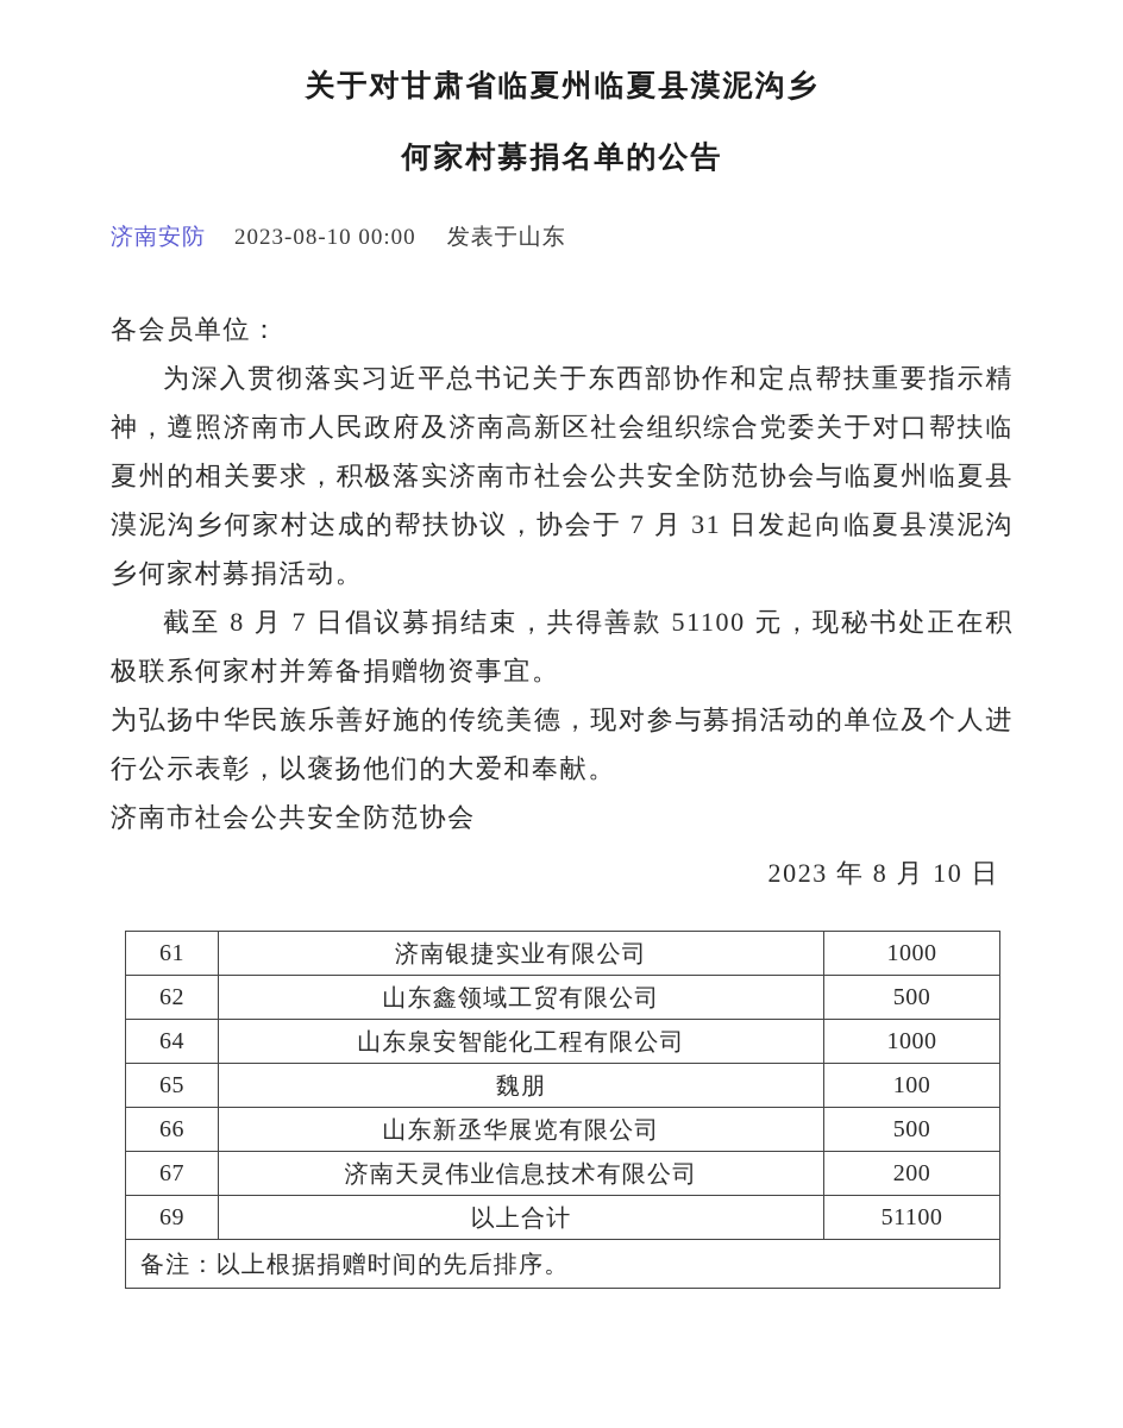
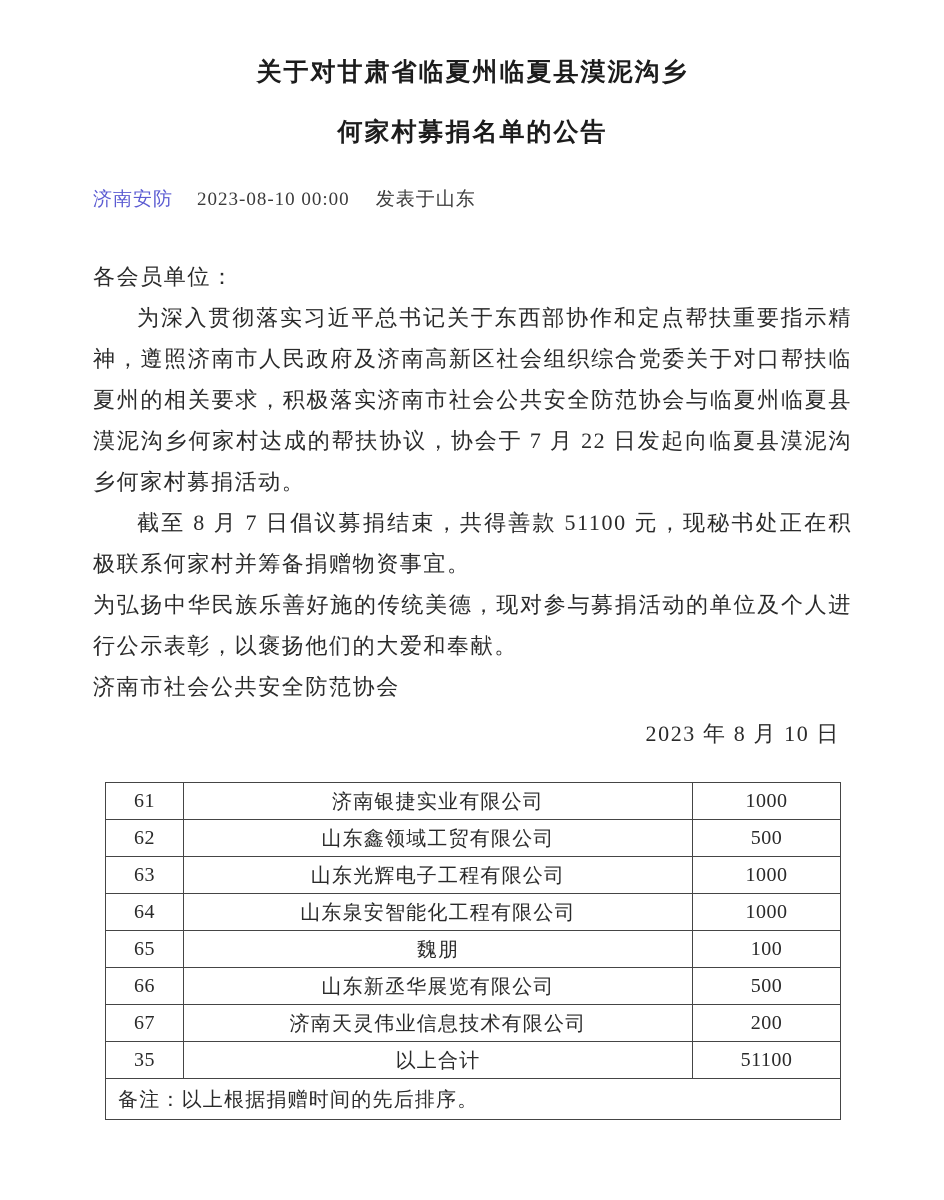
  关于对甘肃省临夏州临夏县漠泥沟乡
  何家村募捐名单的公告
  济南安防 2023-08-10 00:00 发表于山东
  各会员单位：
- 为深入贯彻落实习近平总书记关于东西部协作和定点帮扶重要指示精神，遵照济南市人民政府及济南高新区社会组织综合党委关于对口帮扶临夏州的相关要求，积极落实济南市社会公共安全防范协会与临夏州临夏县漠泥沟乡何家村达成的帮扶协议，协会于 7 月 31 日发起向临夏县漠泥沟乡何家村募捐活动。
+ 为深入贯彻落实习近平总书记关于东西部协作和定点帮扶重要指示精神，遵照济南市人民政府及济南高新区社会组织综合党委关于对口帮扶临夏州的相关要求，积极落实济南市社会公共安全防范协会与临夏州临夏县漠泥沟乡何家村达成的帮扶协议，协会于 7 月 22 日发起向临夏县漠泥沟乡何家村募捐活动。
  截至 8 月 7 日倡议募捐结束，共得善款 51100 元，现秘书处正在积极联系何家村并筹备捐赠物资事宜。
  为弘扬中华民族乐善好施的传统美德，现对参与募捐活动的单位及个人进行公示表彰，以褒扬他们的大爱和奉献。
  济南市社会公共安全防范协会
  2023 年 8 月 10 日
  61	济南银捷实业有限公司	1000
  62	山东鑫领域工贸有限公司	500
+ 63	山东光辉电子工程有限公司	1000
  64	山东泉安智能化工程有限公司	1000
  65	魏朋	100
  66	山东新丞华展览有限公司	500
  67	济南天灵伟业信息技术有限公司	200
- 69	以上合计	51100
+ 35	以上合计	51100
  备注：以上根据捐赠时间的先后排序。
